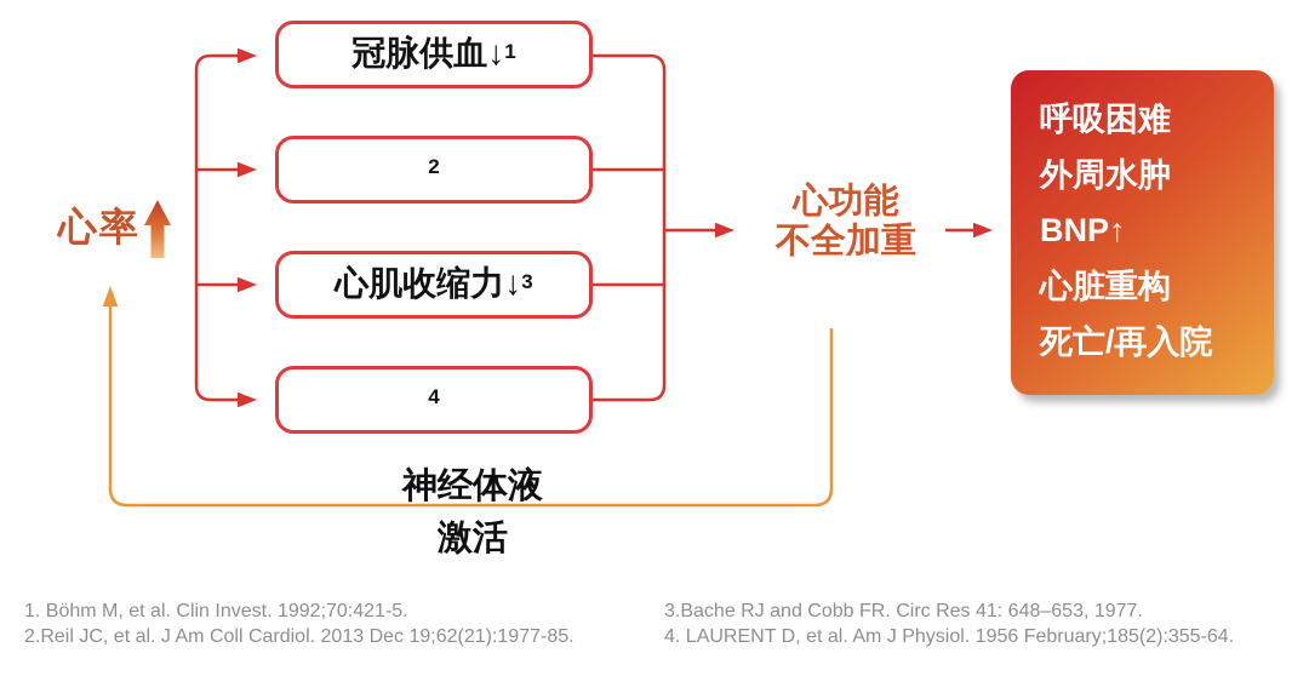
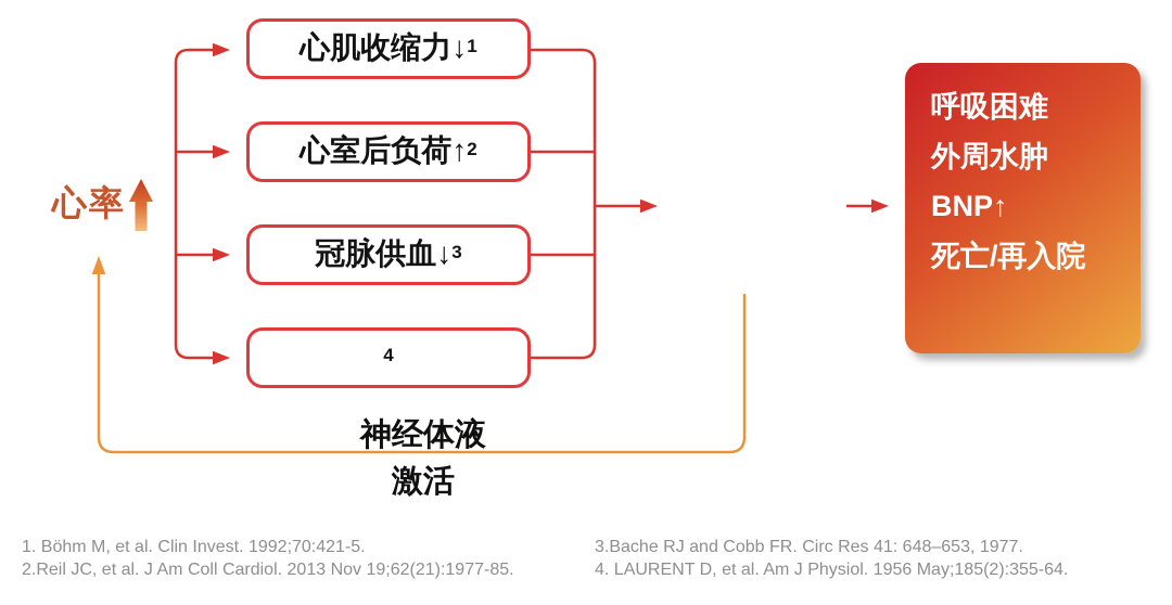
  心率
- 冠脉供血↓
+ 心肌收缩力↓
  1
+ 心室后负荷↑
  2
- 心肌收缩力↓
+ 冠脉供血↓
  3
  4
- 心功能
- 不全加重
  呼吸困难
  外周水肿
  BNP↑
- 心脏重构
  死亡/再入院
  神经体液
  激活
  1. Böhm M, et al. Clin Invest. 1992;70:421-5.
- 2.Reil JC, et al. J Am Coll Cardiol. 2013 Dec 19;62(21):1977-85.
+ 2.Reil JC, et al. J Am Coll Cardiol. 2013 Nov 19;62(21):1977-85.
  3.Bache RJ and Cobb FR. Circ Res 41: 648–653, 1977.
- 4. LAURENT D, et al. Am J Physiol. 1956 February;185(2):355-64.
+ 4. LAURENT D, et al. Am J Physiol. 1956 May;185(2):355-64.
